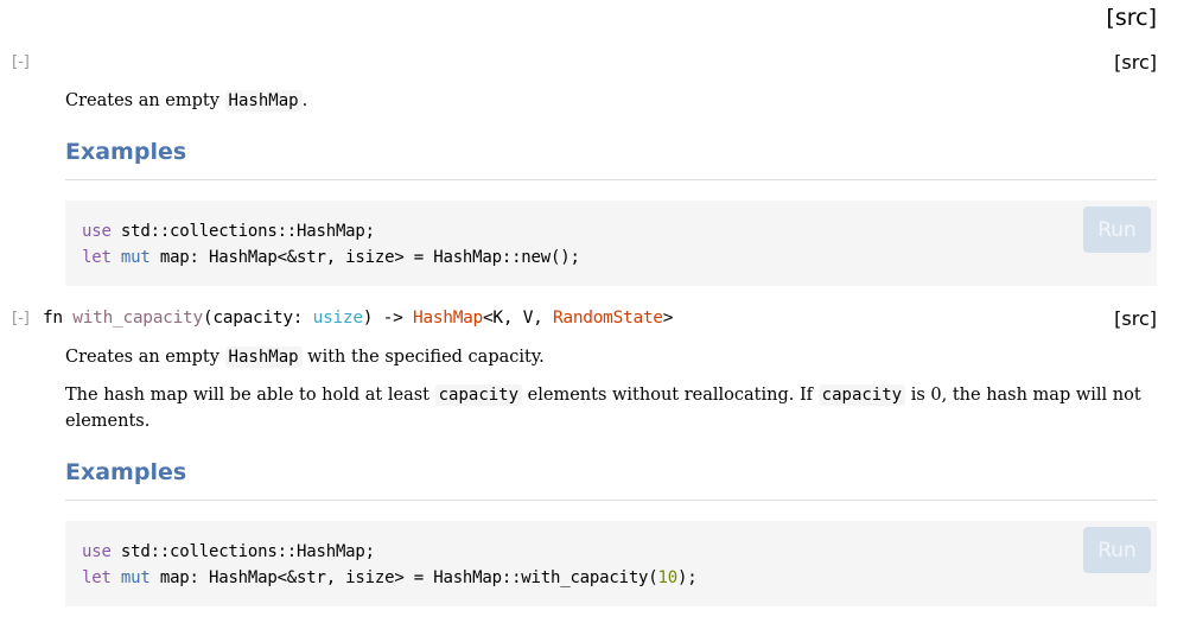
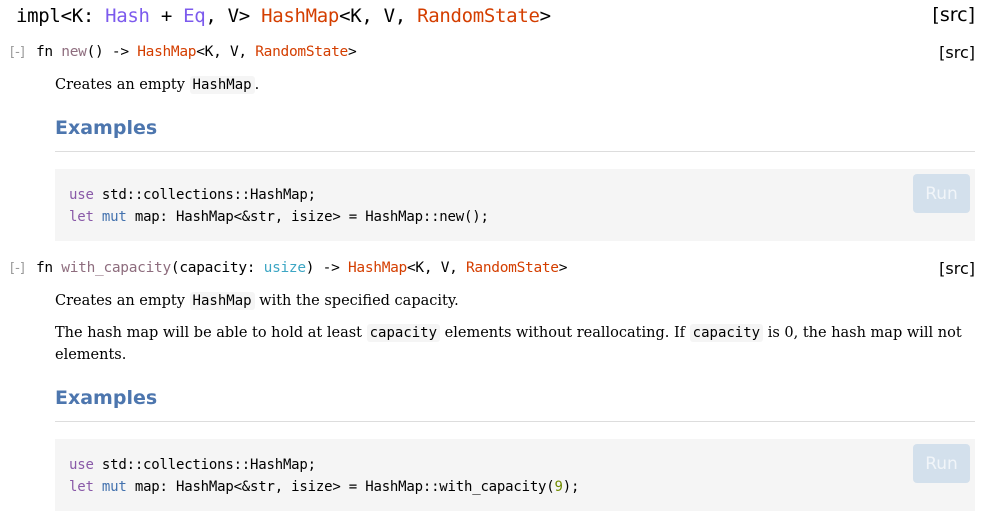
+ impl<K: Hash + Eq, V> HashMap<K, V, RandomState>
  [src]
  [-]
+ fn new() -> HashMap<K, V, RandomState>
  [src]
  Creates an empty HashMap .
  Examples
  use std::collections::HashMap; let mut map: HashMap<&str, isize> = HashMap::new();
  Run
  [-]
  fn with_capacity(capacity: usize) -> HashMap<K, V, RandomState>
  [src]
  Creates an empty HashMap with the specified capacity.
  The hash map will be able to hold at least capacity elements without reallocating. If capacity is 0, the hash map will not elements.
  Examples
- use std::collections::HashMap; let mut map: HashMap<&str, isize> = HashMap::with_capacity(10);
+ use std::collections::HashMap; let mut map: HashMap<&str, isize> = HashMap::with_capacity(9);
  Run
